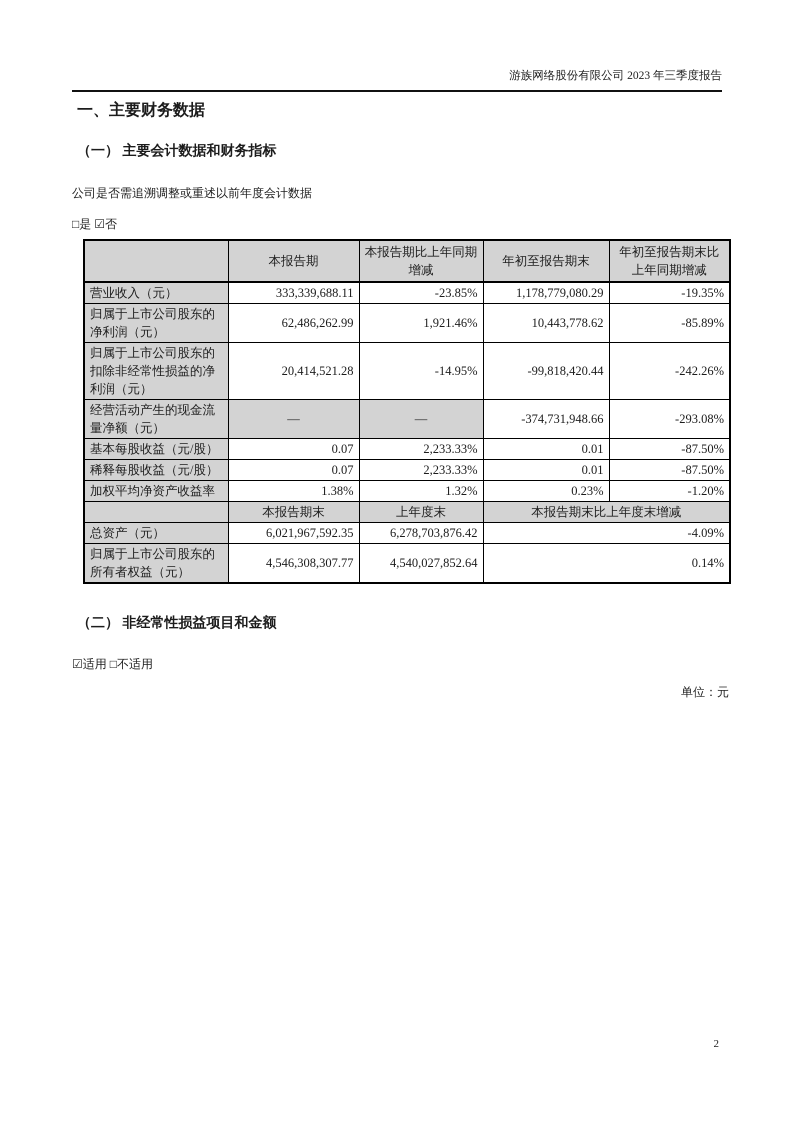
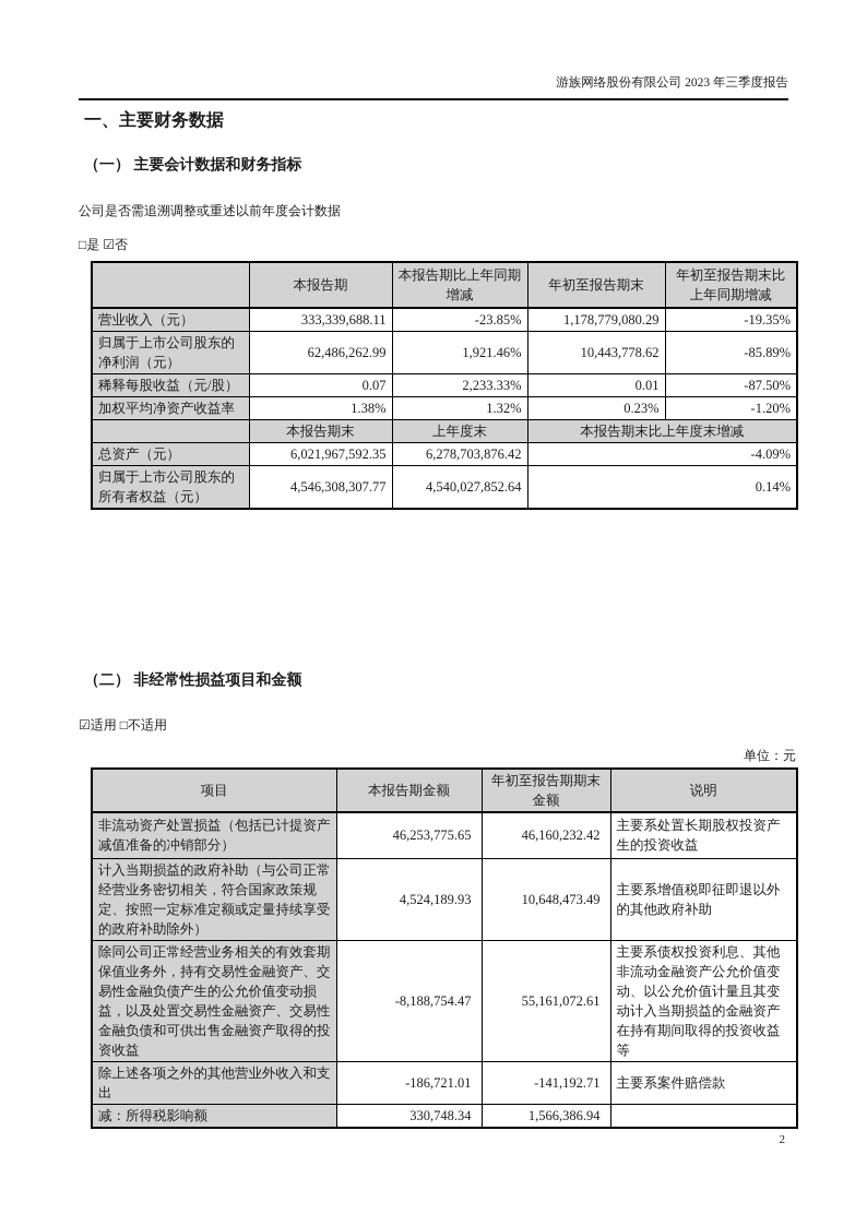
  游族网络股份有限公司 2023 年三季度报告
  一、主要财务数据
  （一） 主要会计数据和财务指标
  公司是否需追溯调整或重述以前年度会计数据
  □是 ☑否
  	本报告期	本报告期比上年同期增减	年初至报告期末	年初至报告期末比上年同期增减
  营业收入（元）	333,339,688.11	-23.85%	1,178,779,080.29	-19.35%
  归属于上市公司股东的净利润（元）	62,486,262.99	1,921.46%	10,443,778.62	-85.89%
- 归属于上市公司股东的扣除非经常性损益的净利润（元）	20,414,521.28	-14.95%	-99,818,420.44	-242.26%
- 经营活动产生的现金流量净额（元）	—	—	-374,731,948.66	-293.08%
- 基本每股收益（元/股）	0.07	2,233.33%	0.01	-87.50%
  稀释每股收益（元/股）	0.07	2,233.33%	0.01	-87.50%
  加权平均净资产收益率	1.38%	1.32%	0.23%	-1.20%
  	本报告期末	上年度末	本报告期末比上年度末增减
  总资产（元）	6,021,967,592.35	6,278,703,876.42	-4.09%
  归属于上市公司股东的所有者权益（元）	4,546,308,307.77	4,540,027,852.64	0.14%
  （二） 非经常性损益项目和金额
  ☑适用 □不适用
  单位：元
+ 项目	本报告期金额	年初至报告期期末金额	说明
+ 非流动资产处置损益（包括已计提资产减值准备的冲销部分）	46,253,775.65	46,160,232.42	主要系处置长期股权投资产生的投资收益
+ 计入当期损益的政府补助（与公司正常经营业务密切相关，符合国家政策规定、按照一定标准定额或定量持续享受的政府补助除外）	4,524,189.93	10,648,473.49	主要系增值税即征即退以外的其他政府补助
+ 除同公司正常经营业务相关的有效套期保值业务外，持有交易性金融资产、交易性金融负债产生的公允价值变动损益，以及处置交易性金融资产、交易性金融负债和可供出售金融资产取得的投资收益	-8,188,754.47	55,161,072.61	主要系债权投资利息、其他非流动金融资产公允价值变动、以公允价值计量且其变动计入当期损益的金融资产在持有期间取得的投资收益等
+ 除上述各项之外的其他营业外收入和支出	-186,721.01	-141,192.71	主要系案件赔偿款
+ 减：所得税影响额	330,748.34	1,566,386.94
  2
